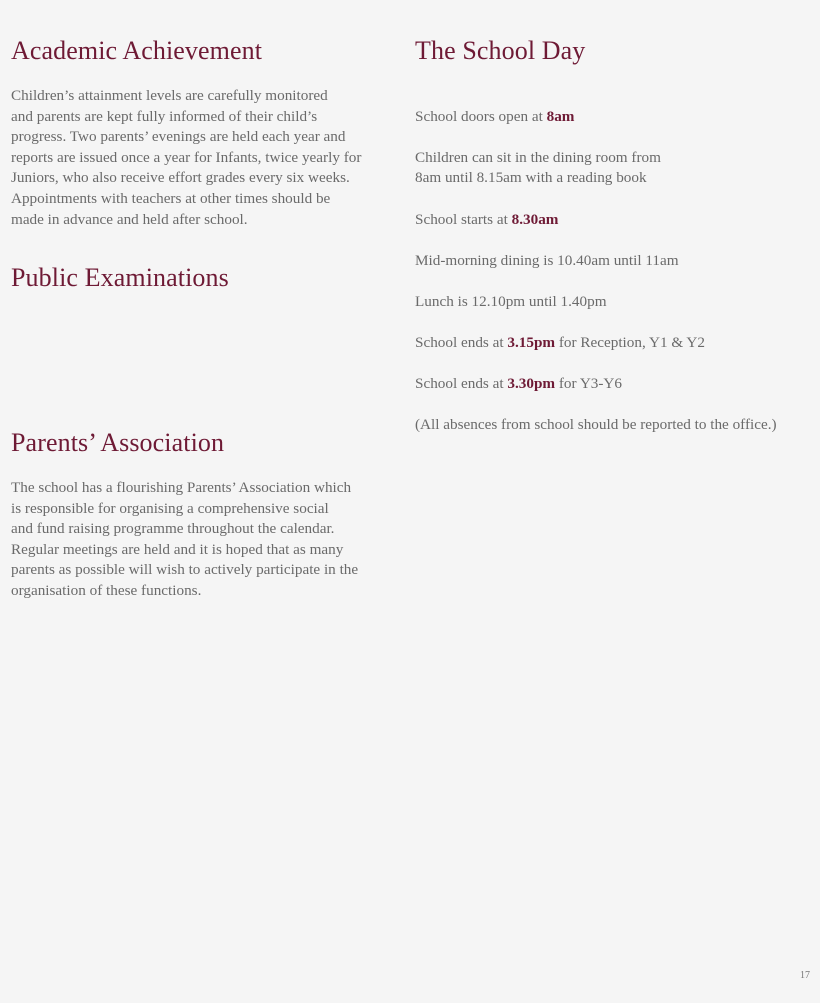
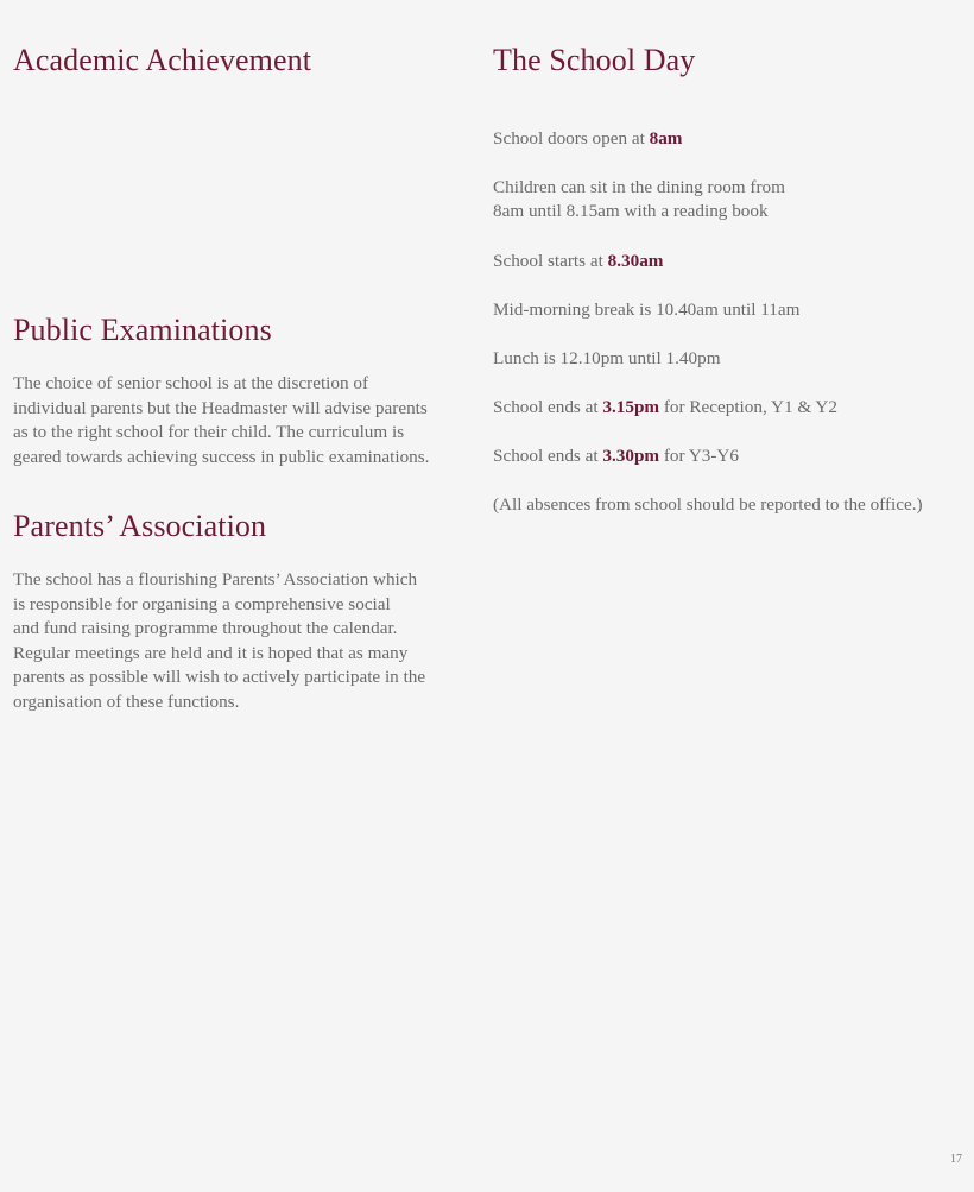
  Academic Achievement
- Children’s attainment levels are carefully monitored
- and parents are kept fully informed of their child’s
- progress. Two parents’ evenings are held each year and
- reports are issued once a year for Infants, twice yearly for
- Juniors, who also receive effort grades every six weeks.
- Appointments with teachers at other times should be
- made in advance and held after school.
  Public Examinations
+ The choice of senior school is at the discretion of
+ individual parents but the Headmaster will advise parents
+ as to the right school for their child. The curriculum is
+ geared towards achieving success in public examinations.
  Parents’ Association
  The school has a flourishing Parents’ Association which
  is responsible for organising a comprehensive social
  and fund raising programme throughout the calendar.
  Regular meetings are held and it is hoped that as many
  parents as possible will wish to actively participate in the
  organisation of these functions.
  The School Day
  School doors open at 8am
  Children can sit in the dining room from
  8am until 8.15am with a reading book
  School starts at 8.30am
- Mid-morning dining is 10.40am until 11am
+ Mid-morning break is 10.40am until 11am
  Lunch is 12.10pm until 1.40pm
  School ends at 3.15pm for Reception, Y1 & Y2
  School ends at 3.30pm for Y3-Y6
  (All absences from school should be reported to the office.)
  17
